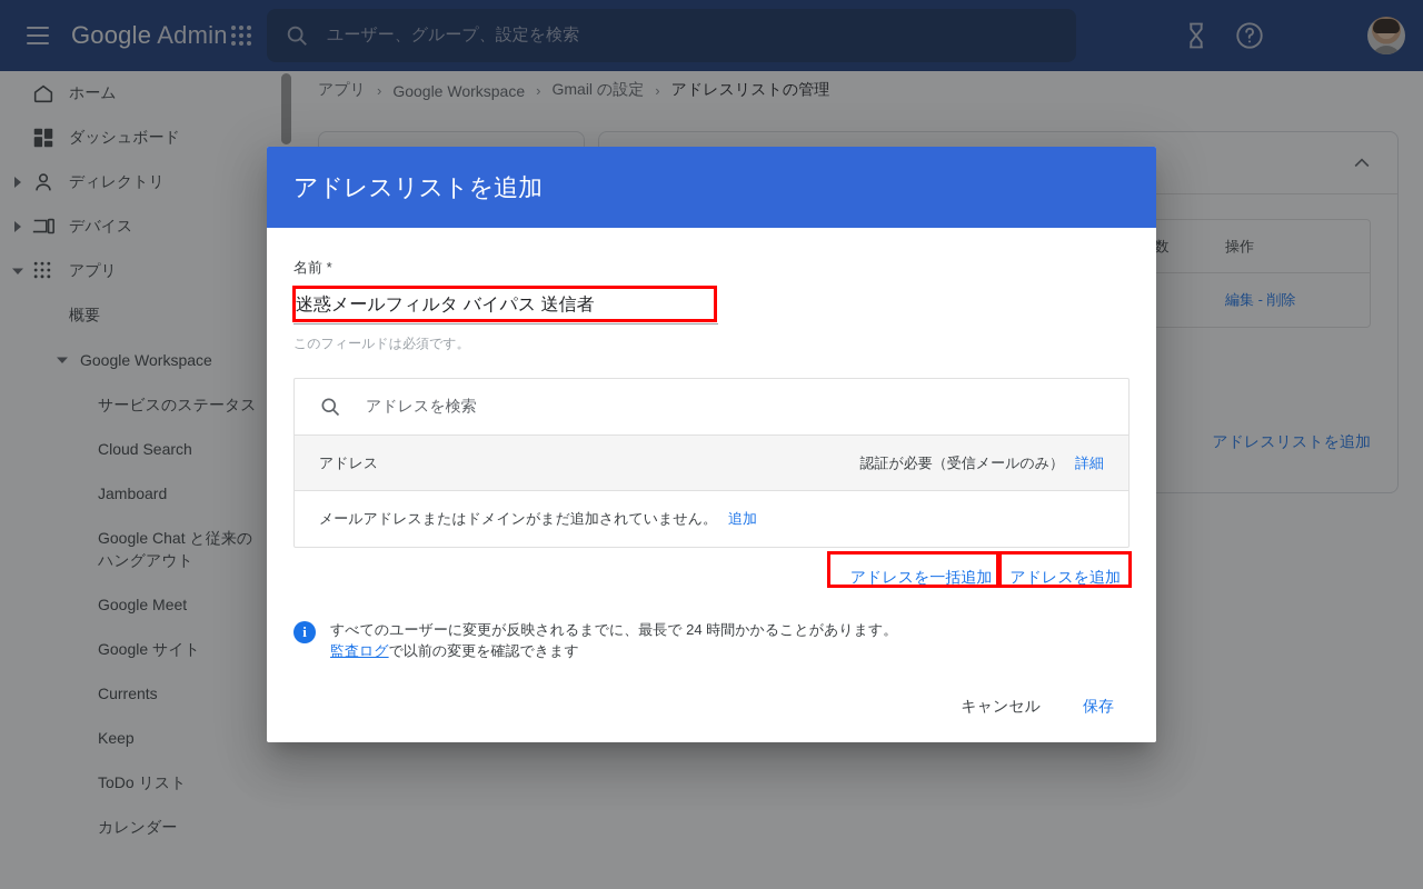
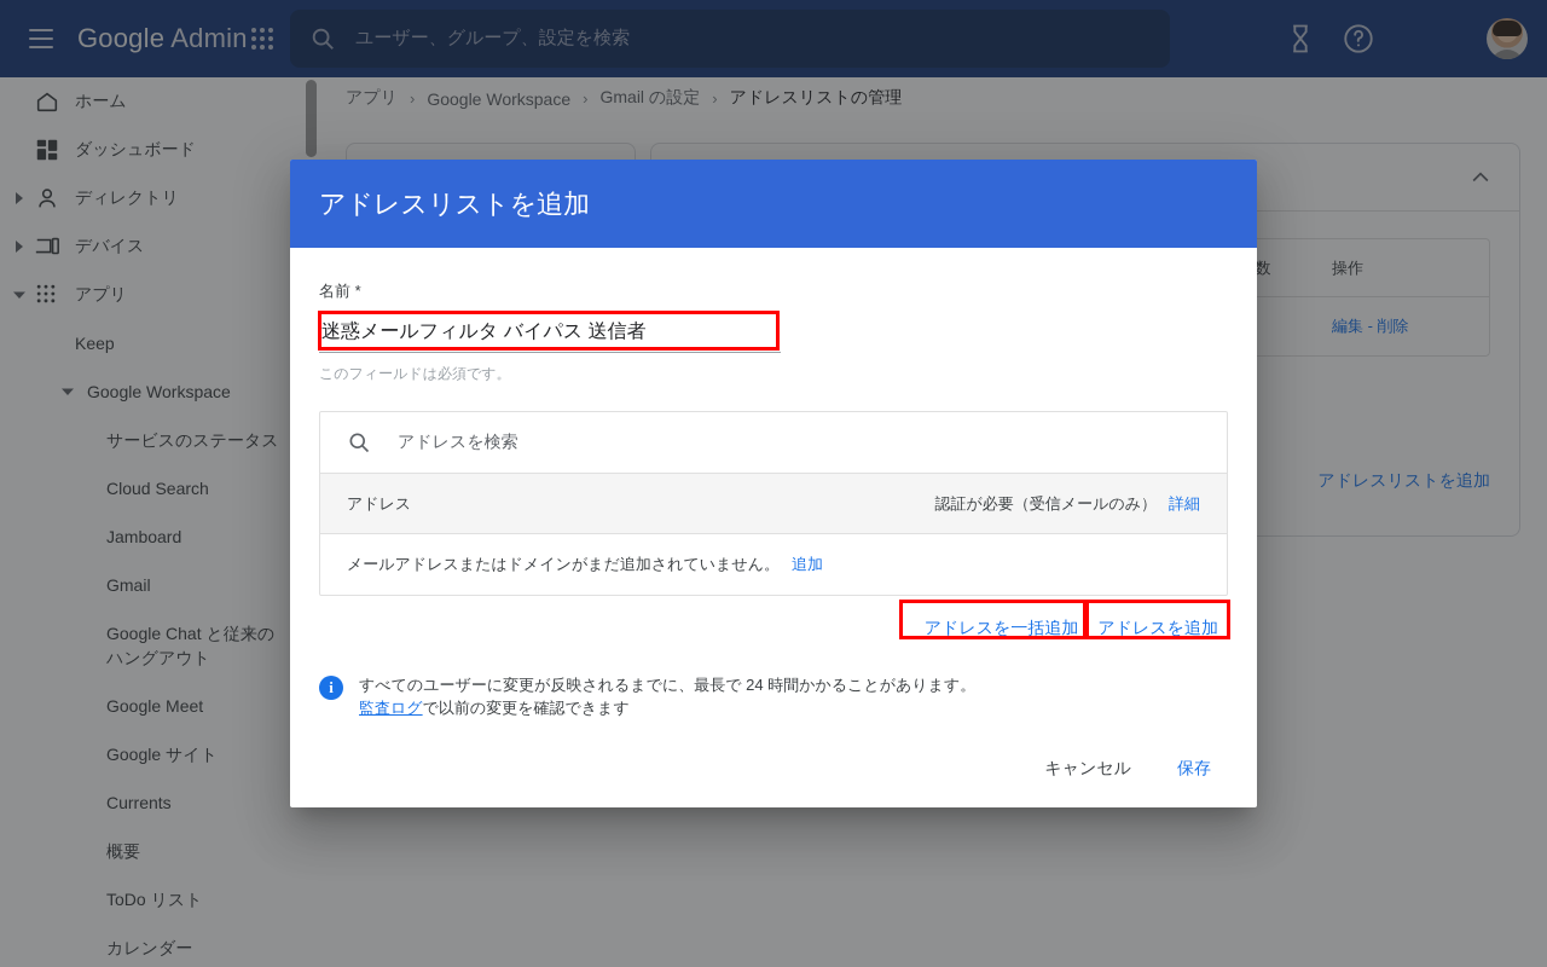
  Google Admin
  ユーザー、グループ、設定を検索
  ホーム
  ダッシュボード
  ディレクトリ
  デバイス
  アプリ
- 概要
+ Keep
  Google Workspace
  サービスのステータス
  Cloud Search
  Jamboard
+ Gmail
  Google Chat と従来のハングアウト
  Google Meet
  Google サイト
  Currents
- Keep
+ 概要
  ToDo リスト
  カレンダー
  アプリ
  ›
  Google Workspace
  ›
  Gmail の設定
  ›
  アドレスリストの管理
  操作
  編集 - 削除
  アドレスリストを追加
  アドレスリストを追加
  名前 *
  迷惑メールフィルタ バイパス 送信者
  このフィールドは必須です。
  アドレスを検索
  アドレス
  認証が必要（受信メールのみ）
  詳細
  メールアドレスまたはドメインがまだ追加されていません。
  追加
  アドレスを一括追加
  アドレスを追加
  i
  すべてのユーザーに変更が反映されるまでに、最長で 24 時間かかることがあります。
  監査ログで以前の変更を確認できます
  キャンセル
  保存
